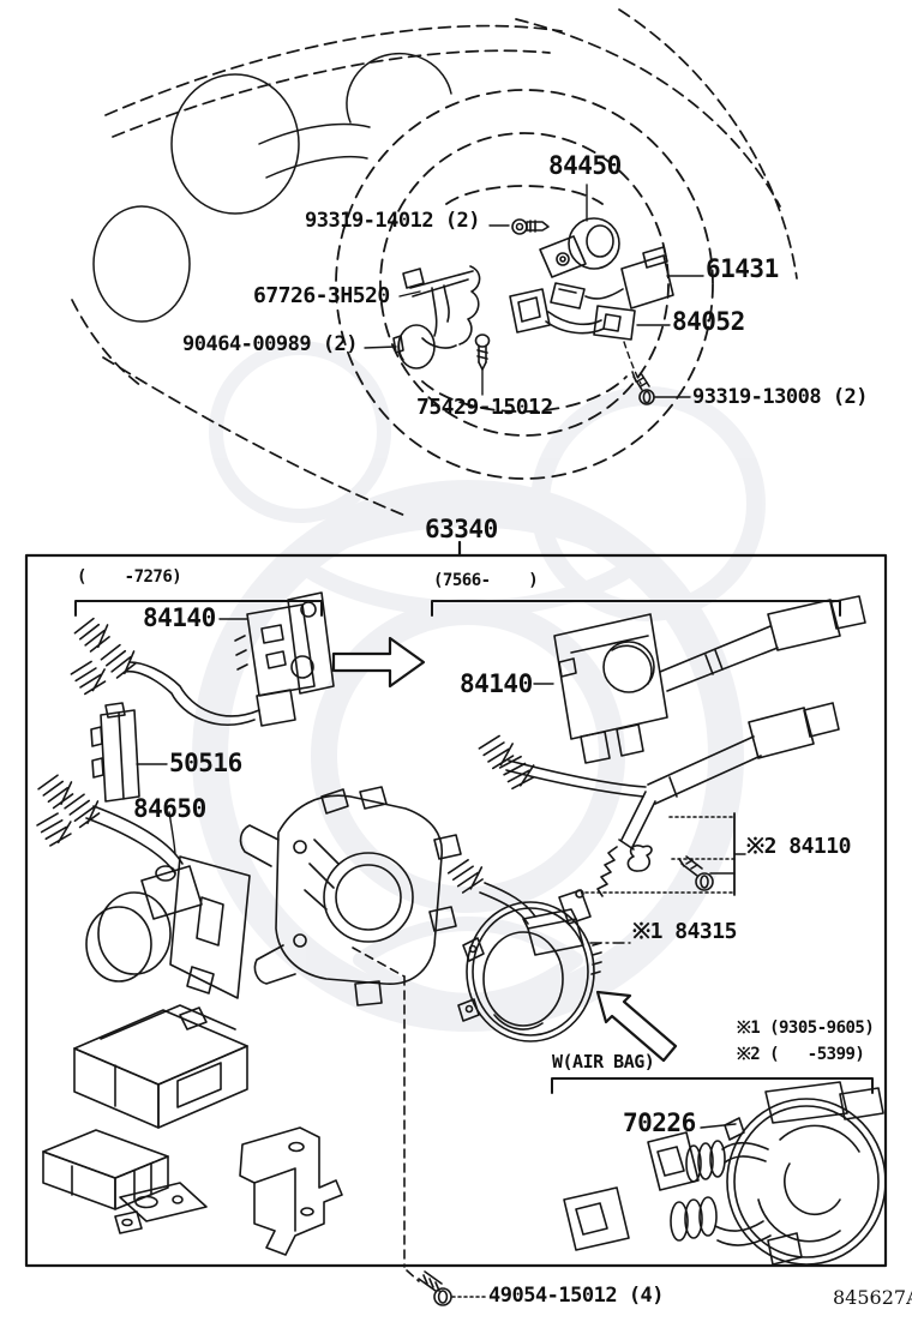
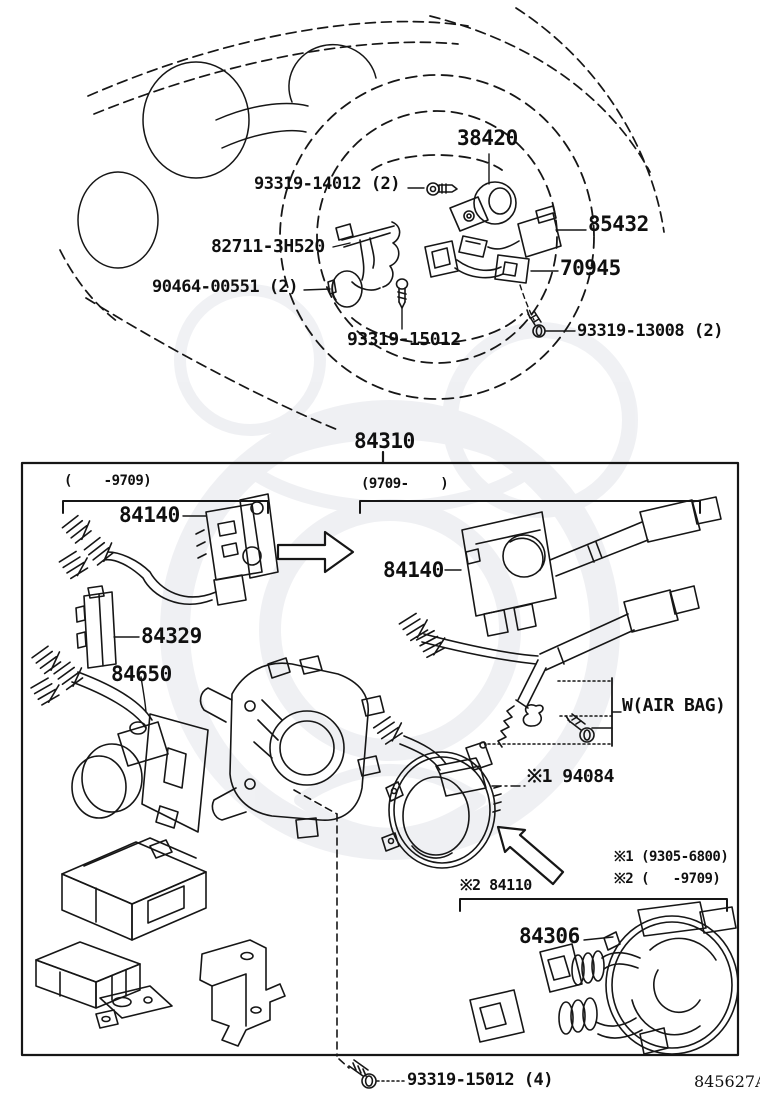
- 84450
+ 38420
  93319-14012 (2)
- 61431
+ 85432
- 67726-3H520
+ 82711-3H520
- 84052
+ 70945
- 90464-00989 (2)
+ 90464-00551 (2)
- 75429-15012
+ 93319-15012
  93319-13008 (2)
- 63340
+ 84310
- ( -7276)
+ ( -9709)
  84140
- 50516
+ 84329
  84650
- (7566- )
+ (9709- )
  84140
- ※2 84110
+ W(AIR BAG)
- ※1 84315
+ ※1 94084
- ※1 (9305-9605)
+ ※1 (9305-6800)
- ※2 ( -5399)
+ ※2 ( -9709)
- W(AIR BAG)
+ ※2 84110
- 70226
+ 84306
- 49054-15012 (4)
+ 93319-15012 (4)
  845627
